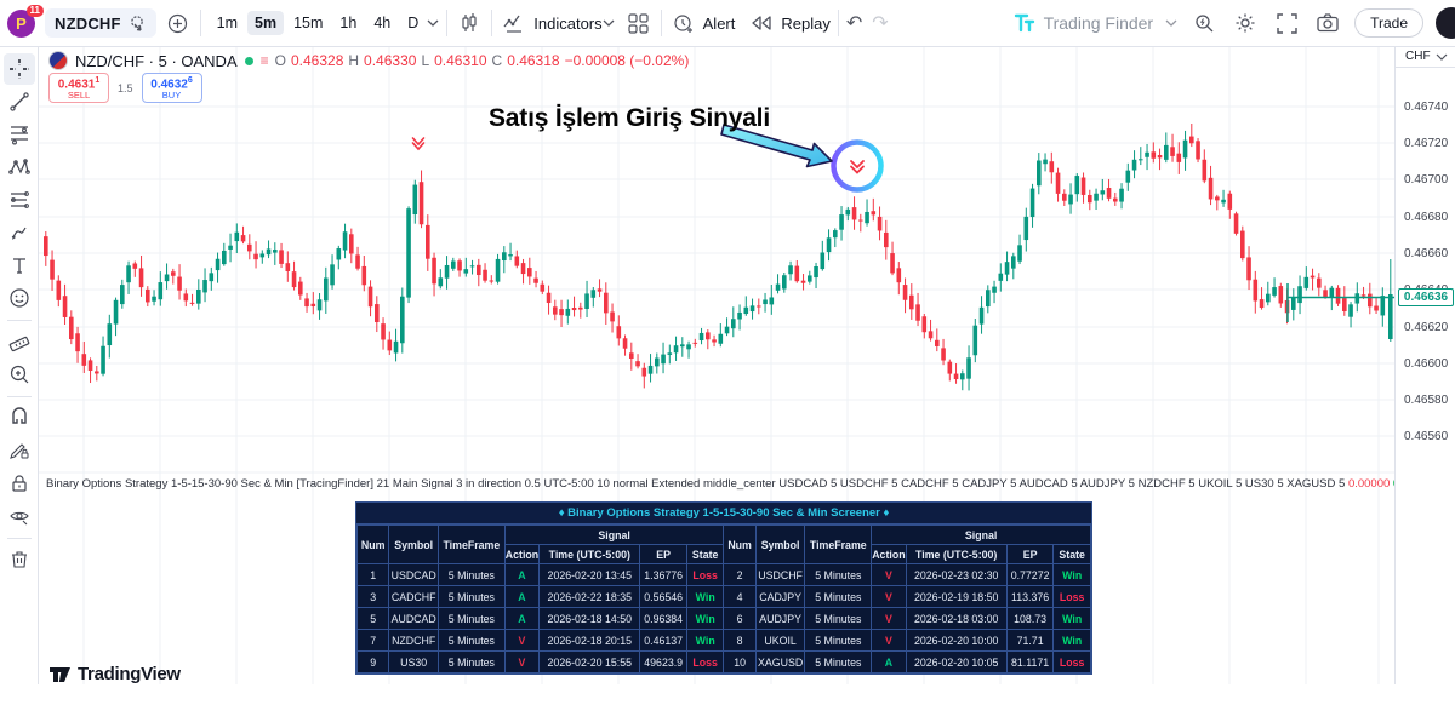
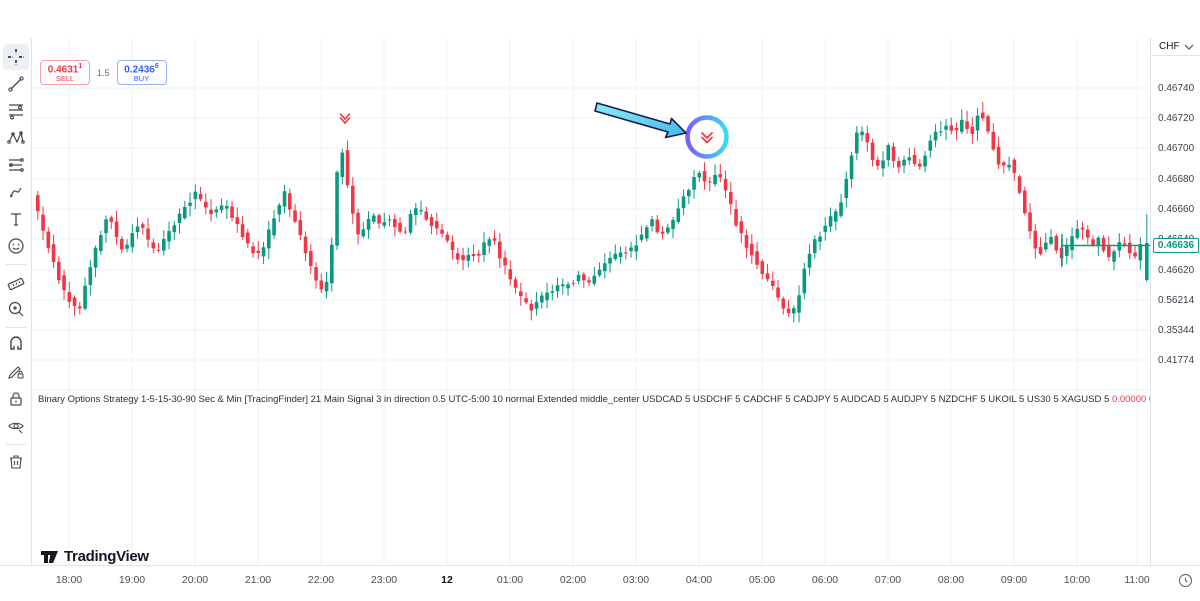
- P
- 11
- NZDCHF
- 1m
- 5m
- 15m
- 1h
- 4h
- D
- Indicators
- Alert
- Replay
- ↶
- ↷
- Trading Finder
- Trade
- NZD/CHF · 5 · OANDA
- ≡
- O
- 0.46328
- H
- 0.46330
- L
- 0.46310
- C
- 0.46318
- −0.00008 (−0.02%)
  0.4631
  SELL
  1.5
- 0.4632
+ 0.2436
  BUY
- Satış İşlem Giriş Sinyali
  Binary Options Strategy 1-5-15-30-90 Sec & Min [TracingFinder] 21 Main Signal 3 in direction 0.5 UTC-5:00 10 normal Extended middle_center USDCAD 5 USDCHF 5 CADCHF 5 CADJPY 5 AUDCAD 5 AUDJPY 5 NZDCHF 5 UKOIL 5 US30 5 XAGUSD 5 0.00000
- ♦ Binary Options Strategy 1-5-15-30-90 Sec & Min Screener ♦
- Num	Symbol	TimeFrame	Signal	Num	Symbol	TimeFrame	Signal
- Action	Time (UTC-5:00)	EP	State	Action	Time (UTC-5:00)	EP	State
- 1	USDCAD	5 Minutes	A	2026-02-20 13:45	1.36776	Loss	2	USDCHF	5 Minutes	V	2026-02-23 02:30	0.77272	Win
- 3	CADCHF	5 Minutes	A	2026-02-22 18:35	0.56546	Win	4	CADJPY	5 Minutes	V	2026-02-19 18:50	113.376	Loss
- 5	AUDCAD	5 Minutes	A	2026-02-18 14:50	0.96384	Win	6	AUDJPY	5 Minutes	V	2026-02-18 03:00	108.73	Win
- 7	NZDCHF	5 Minutes	V	2026-02-18 20:15	0.46137	Win	8	UKOIL	5 Minutes	V	2026-02-20 10:00	71.71	Win
- 9	US30	5 Minutes	V	2026-02-20 15:55	49623.9	Loss	10	XAGUSD	5 Minutes	A	2026-02-20 10:05	81.1171	Loss
  TradingView
  CHF
  0.46740
  0.46720
  0.46700
  0.46680
  0.46660
  0.46620
- 0.46600
+ 0.56214
- 0.46580
+ 0.35344
- 0.46560
+ 0.41774
  0.46636
+ 18:00
+ 19:00
+ 20:00
+ 21:00
+ 22:00
+ 23:00
+ 12
+ 01:00
+ 02:00
+ 03:00
+ 04:00
+ 05:00
+ 06:00
+ 07:00
+ 08:00
+ 09:00
+ 10:00
+ 11:00
